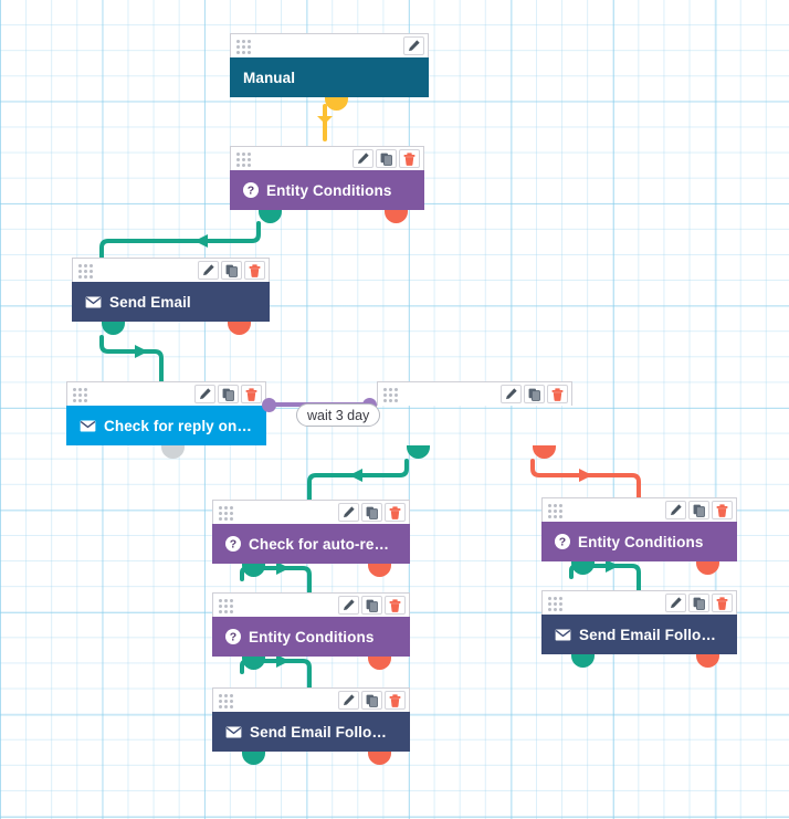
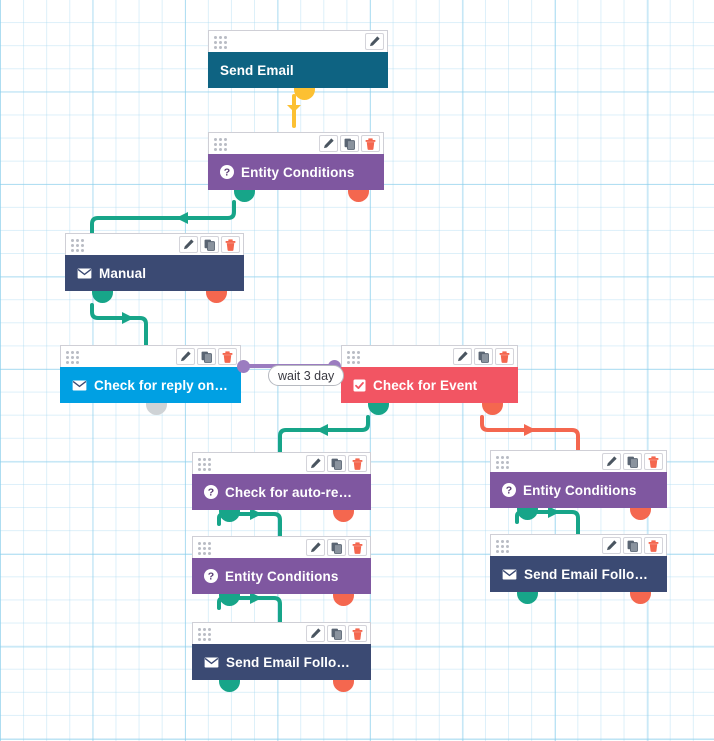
- Manual
+ Send Email
  ?
  Entity Conditions
- Send Email
+ Manual
  Check for reply on th
+ Check for Event
  ?
  Check for auto-respo
  ?
  Entity Conditions
  ?
  Entity Conditions
  Send Email Follow-u
  Send Email Follow-u
  wait 3 day
